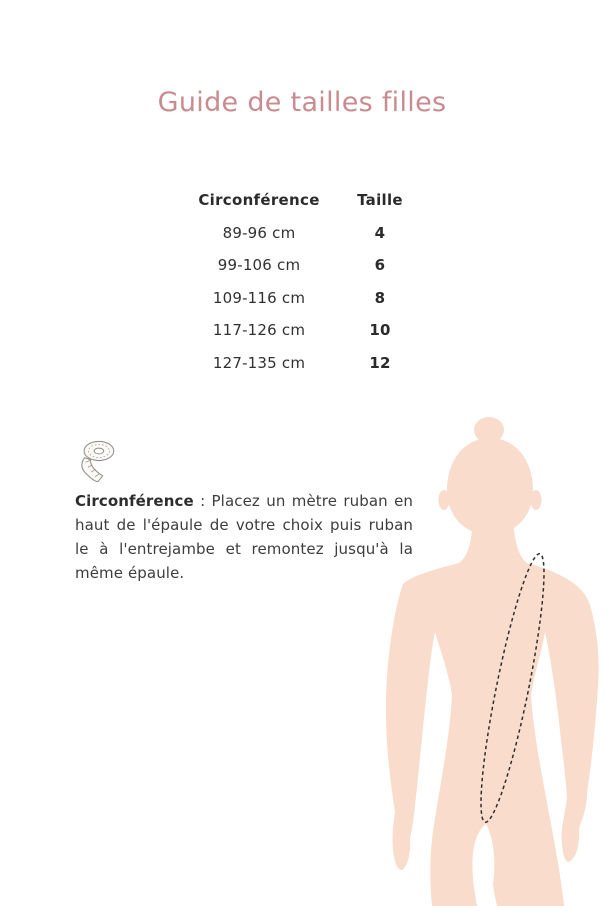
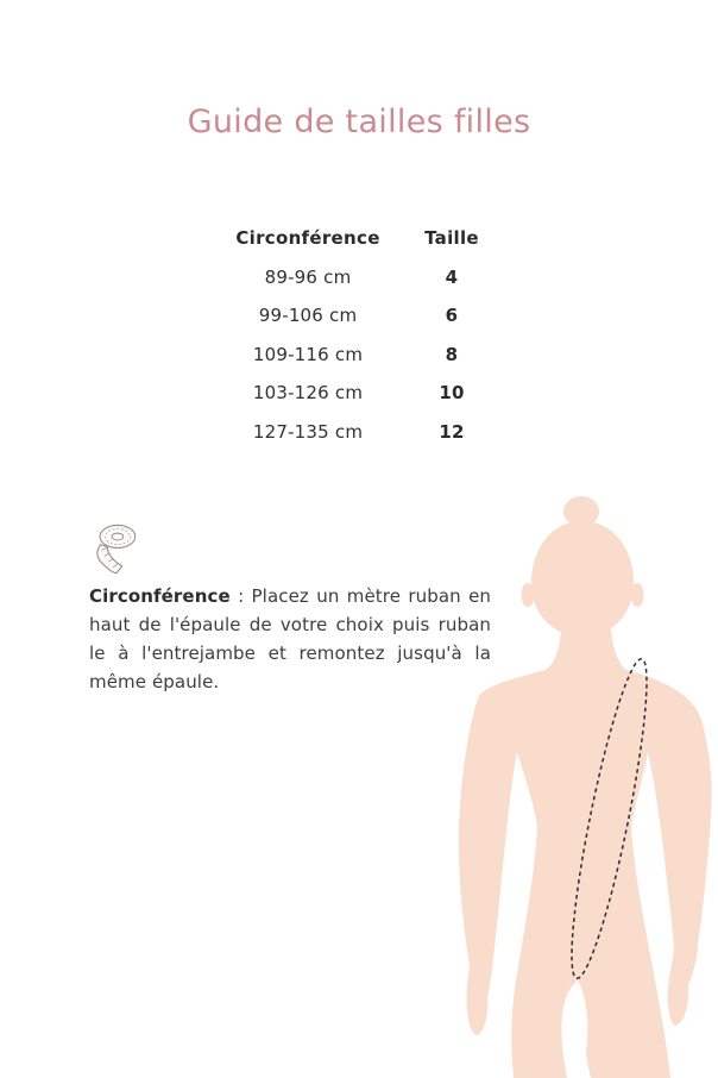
  Guide de tailles filles
  Circonférence
  Taille
  89-96 cm
  4
  99-106 cm
  6
  109-116 cm
  8
- 117-126 cm
+ 103-126 cm
  10
  127-135 cm
  12
  Circonférence : Placez un mètre ruban en haut de l'épaule de votre choix puis ruban le à l'entrejambe et remontez jusqu'à la même épaule.
